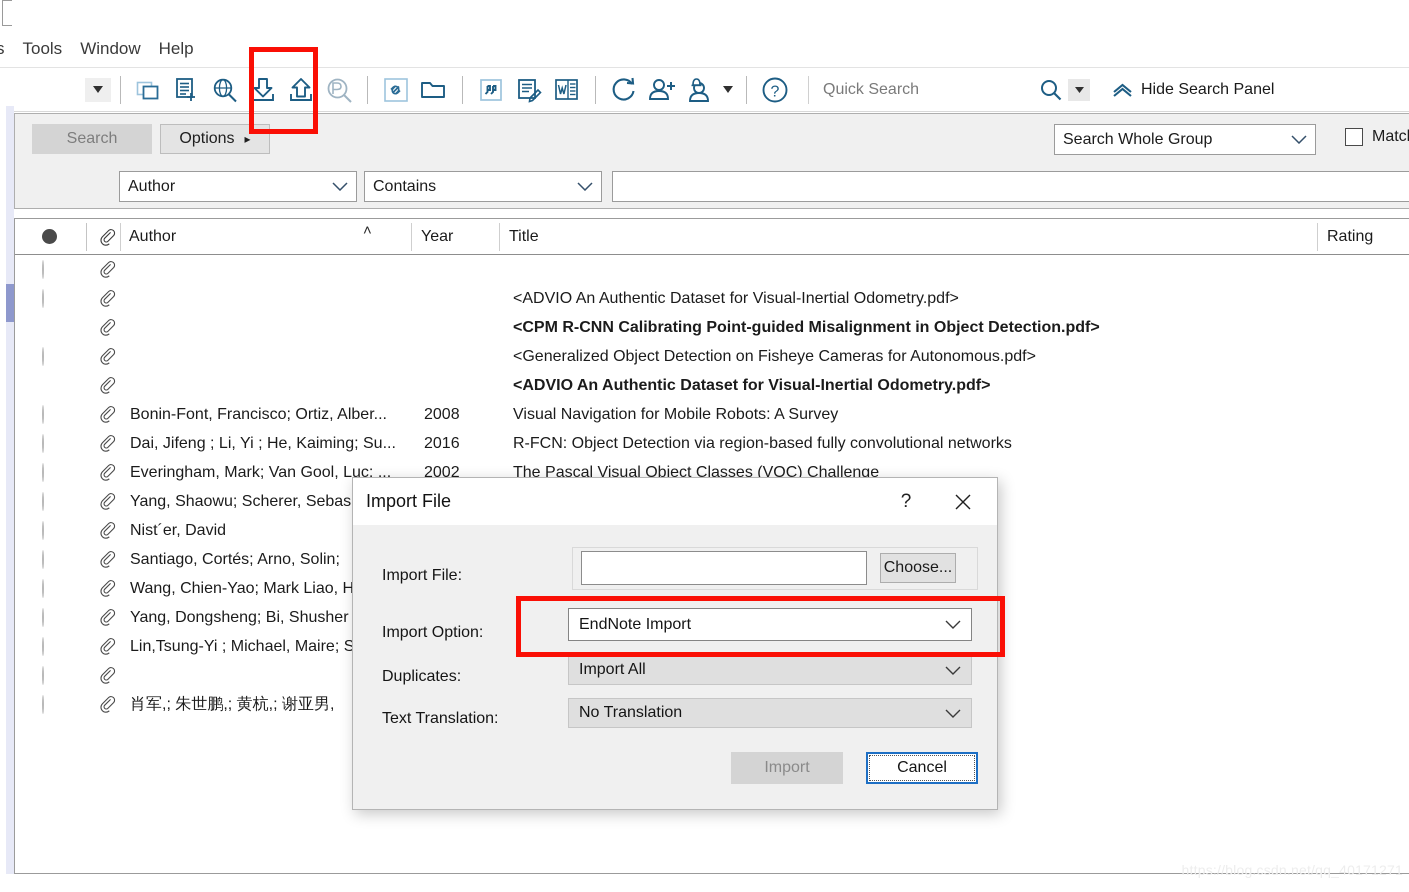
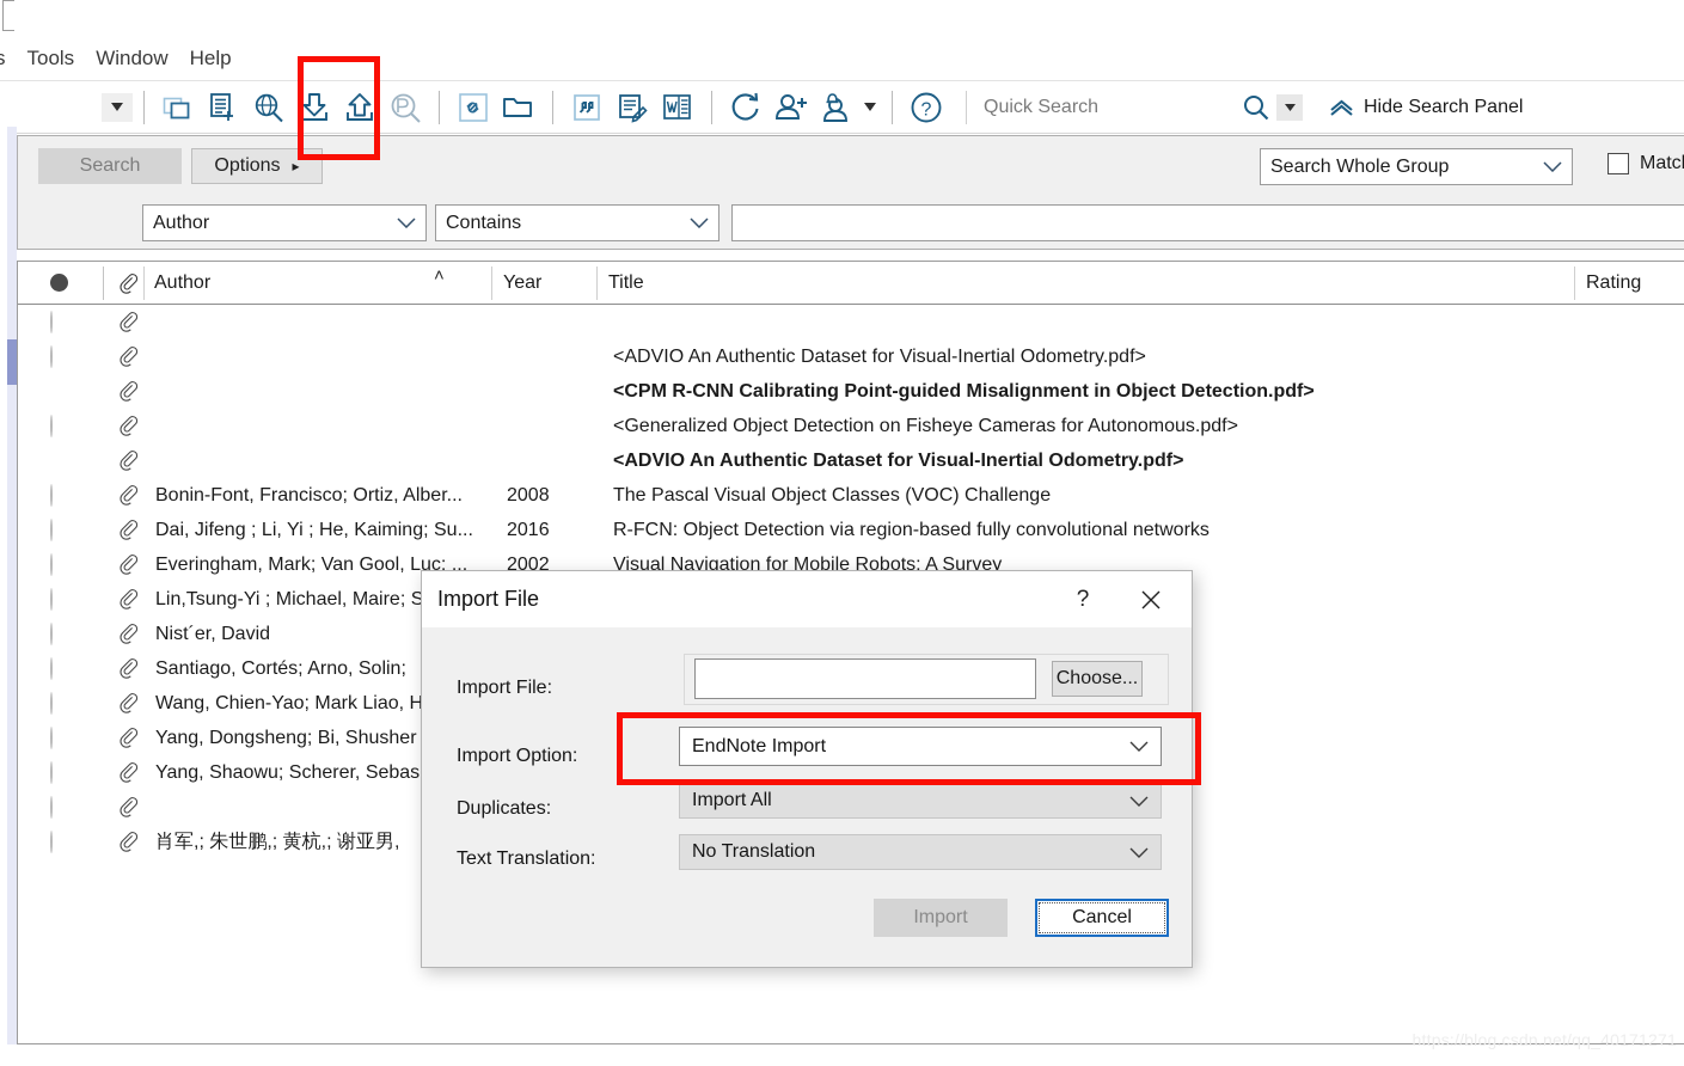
  s
  Tools
  Window
  Help
  ?
  Quick Search
  Hide Search Panel
  Search
  Options
  ▸
  Search Whole Group
  Author
  Contains
  Author
  ˄
  Year
  Title
  Rating
  <ADVIO An Authentic Dataset for Visual-Inertial Odometry.pdf>
  <CPM R-CNN Calibrating Point-guided Misalignment in Object Detection.pdf>
  <Generalized Object Detection on Fisheye Cameras for Autonomous.pdf>
  <ADVIO An Authentic Dataset for Visual-Inertial Odometry.pdf>
  Bonin-Font, Francisco; Ortiz, Alber...
  2008
- Visual Navigation for Mobile Robots: A Survey
+ The Pascal Visual Object Classes (VOC) Challenge
  Dai, Jifeng ; Li, Yi ; He, Kaiming; Su...
  2016
  R-FCN: Object Detection via region-based fully convolutional networks
  Everingham, Mark; Van Gool, Luc; ...
  2002
- The Pascal Visual Object Classes (VOC) Challenge
+ Visual Navigation for Mobile Robots: A Survey
- Yang, Shaowu; Scherer, Sebas
+ Lin,Tsung-Yi ; Michael, Maire; S
  Nist´er, David
  Santiago, Cortés; Arno, Solin;
  Wang, Chien-Yao; Mark Liao, H
  Yang, Dongsheng; Bi, Shusher
- Lin,Tsung-Yi ; Michael, Maire; S
+ Yang, Shaowu; Scherer, Sebas
  肖军,; 朱世鹏,; 黄杭,; 谢亚男,
  Import File
  ?
  Import File:
  Import Option:
  Duplicates:
  Text Translation:
  Choose...
  EndNote Import
  Import All
  No Translation
  Import
  Cancel
  https://blog.csdn.net/qq_40171271
